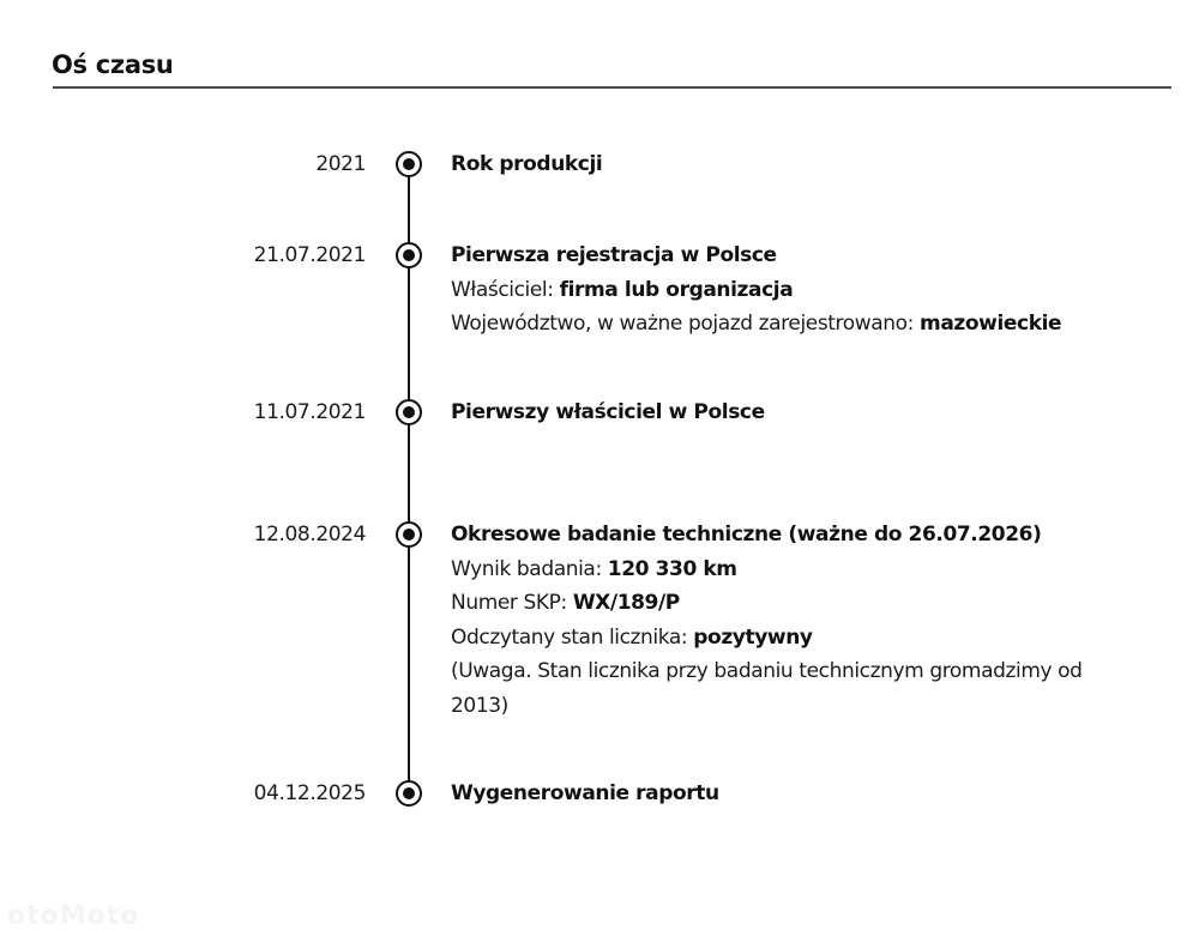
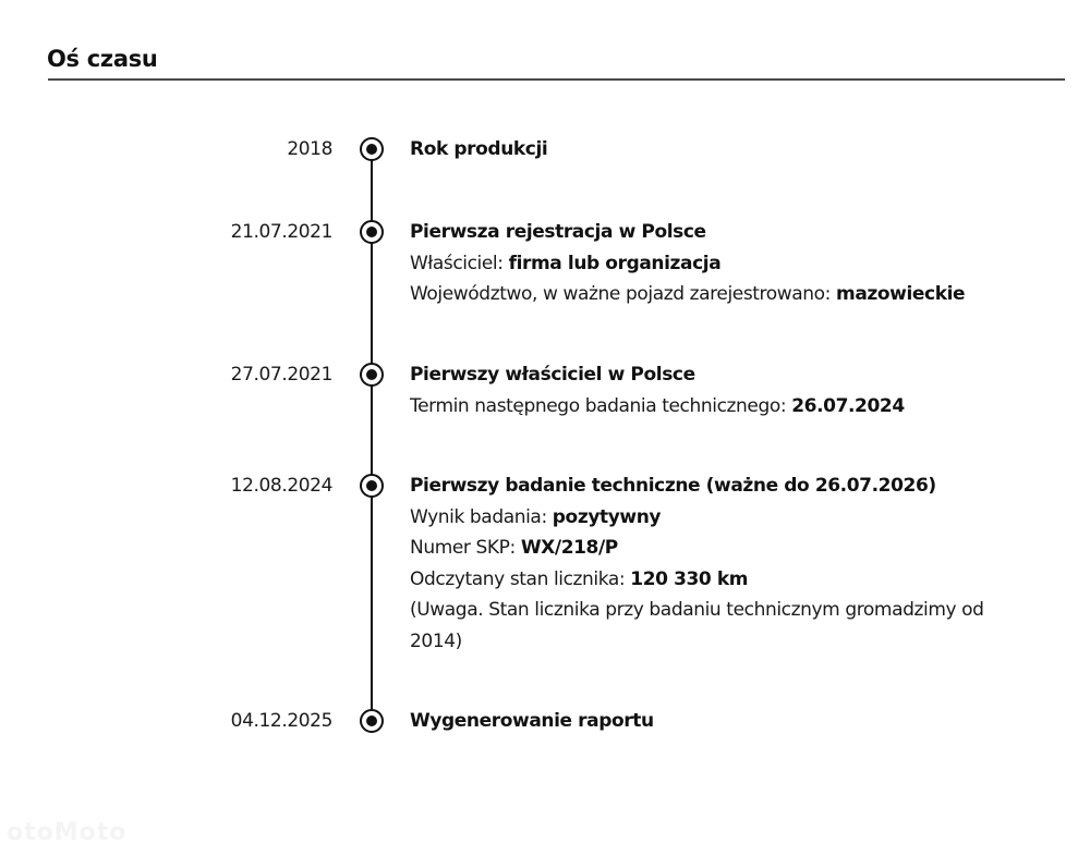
  Oś czasu
- 2021
+ 2018
  Rok produkcji
  21.07.2021
  Pierwsza rejestracja w Polsce
  Właściciel: firma lub organizacja
  Województwo, w ważne pojazd zarejestrowano: mazowieckie
- 11.07.2021
+ 27.07.2021
  Pierwszy właściciel w Polsce
+ Termin następnego badania technicznego: 26.07.2024
  12.08.2024
- Okresowe badanie techniczne (ważne do 26.07.2026)
+ Pierwszy badanie techniczne (ważne do 26.07.2026)
- Wynik badania: 120 330 km
+ Wynik badania: pozytywny
- Numer SKP: WX/189/P
+ Numer SKP: WX/218/P
- Odczytany stan licznika: pozytywny
+ Odczytany stan licznika: 120 330 km
- (Uwaga. Stan licznika przy badaniu technicznym gromadzimy od 2013)
+ (Uwaga. Stan licznika przy badaniu technicznym gromadzimy od 2014)
  04.12.2025
  Wygenerowanie raportu
